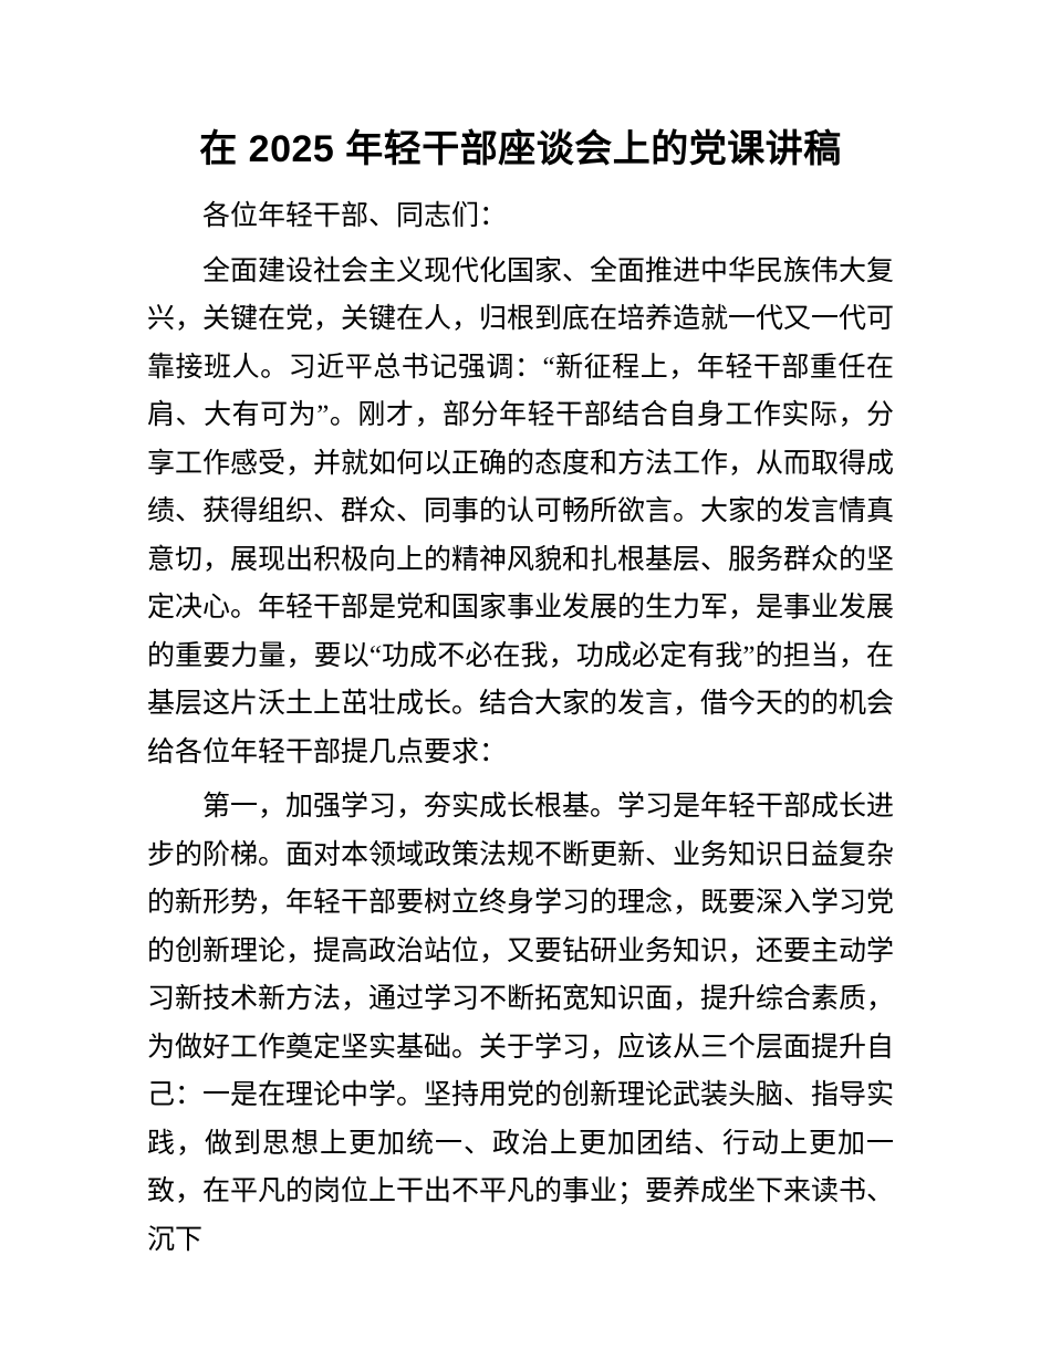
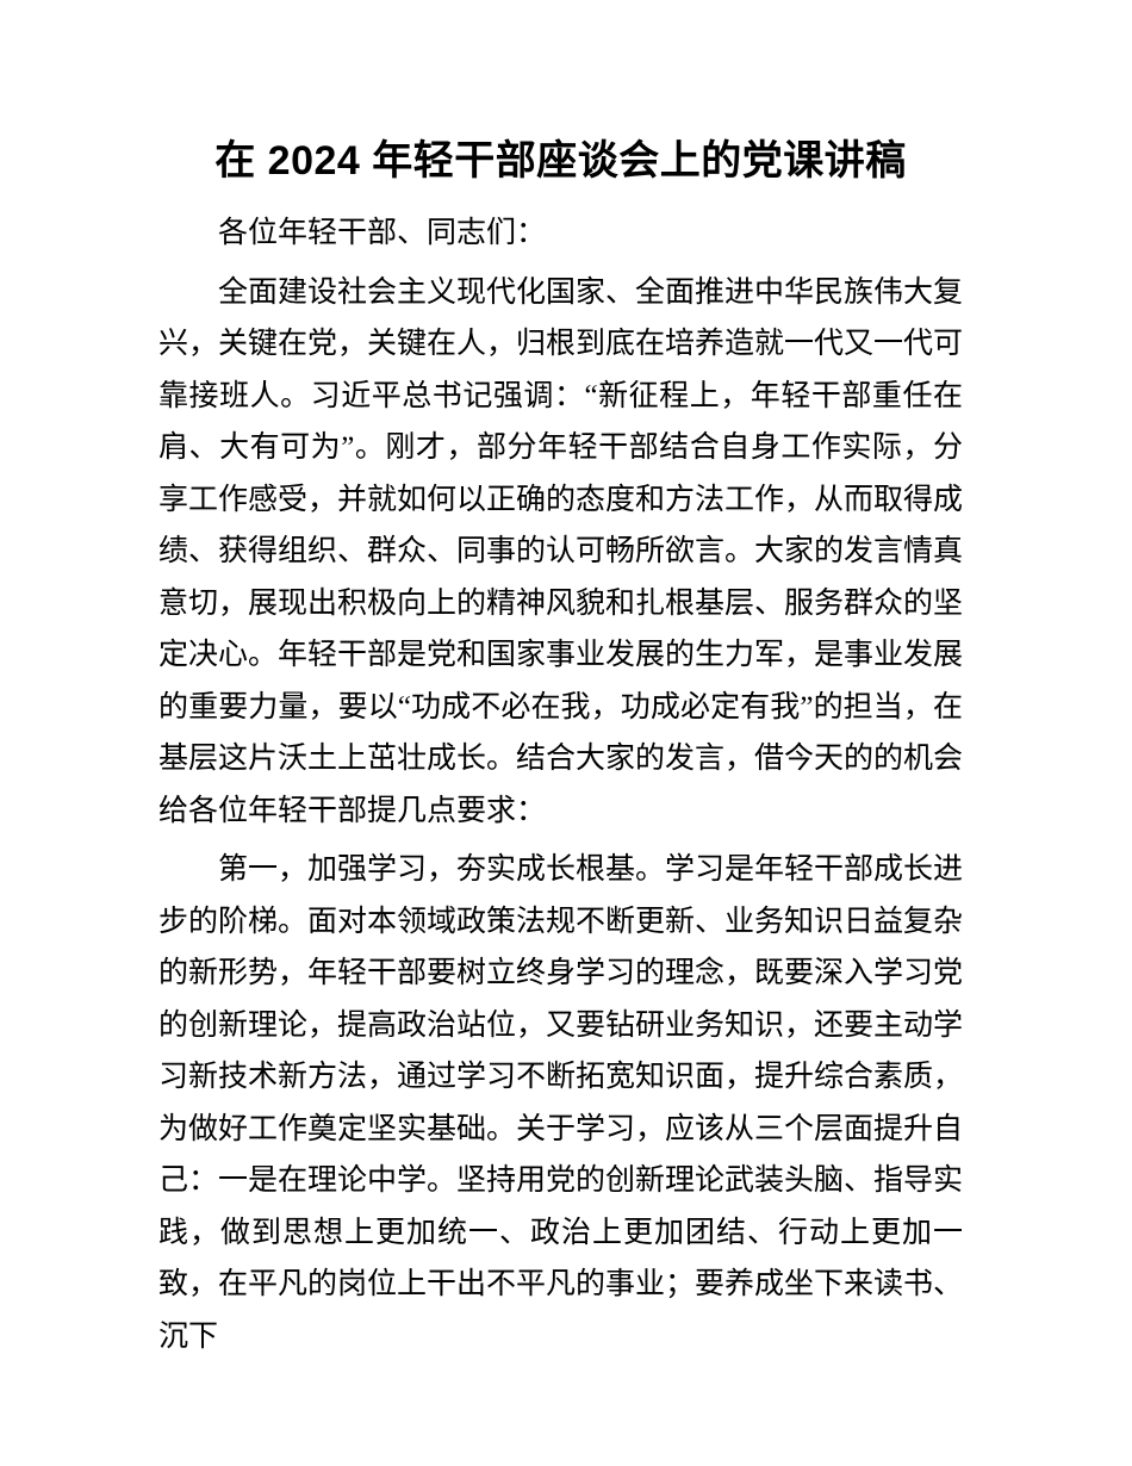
- 在 2025 年轻干部座谈会上的党课讲稿
+ 在 2024 年轻干部座谈会上的党课讲稿
  各位年轻干部、同志们：
  全面建设社会主义现代化国家、全面推进中华民族伟大复兴，关键在党，关键在人，归根到底在培养造就一代又一代可靠接班人。习近平总书记强调：“新征程上，年轻干部重任在肩、大有可为”。刚才，部分年轻干部结合自身工作实际，分享工作感受，并就如何以正确的态度和方法工作，从而取得成绩、获得组织、群众、同事的认可畅所欲言。大家的发言情真意切，展现出积极向上的精神风貌和扎根基层、服务群众的坚定决心。年轻干部是党和国家事业发展的生力军，是事业发展的重要力量，要以“功成不必在我，功成必定有我”的担当，在基层这片沃土上茁壮成长。结合大家的发言，借今天的的机会给各位年轻干部提几点要求：
  第一，加强学习，夯实成长根基。学习是年轻干部成长进步的阶梯。面对本领域政策法规不断更新、业务知识日益复杂的新形势，年轻干部要树立终身学习的理念，既要深入学习党的创新理论，提高政治站位，又要钻研业务知识，还要主动学习新技术新方法，通过学习不断拓宽知识面，提升综合素质，为做好工作奠定坚实基础。关于学习，应该从三个层面提升自己：一是在理论中学。坚持用党的创新理论武装头脑、指导实践，做到思想上更加统一、政治上更加团结、行动上更加一致，在平凡的岗位上干出不平凡的事业；要养成坐下来读书、沉下
